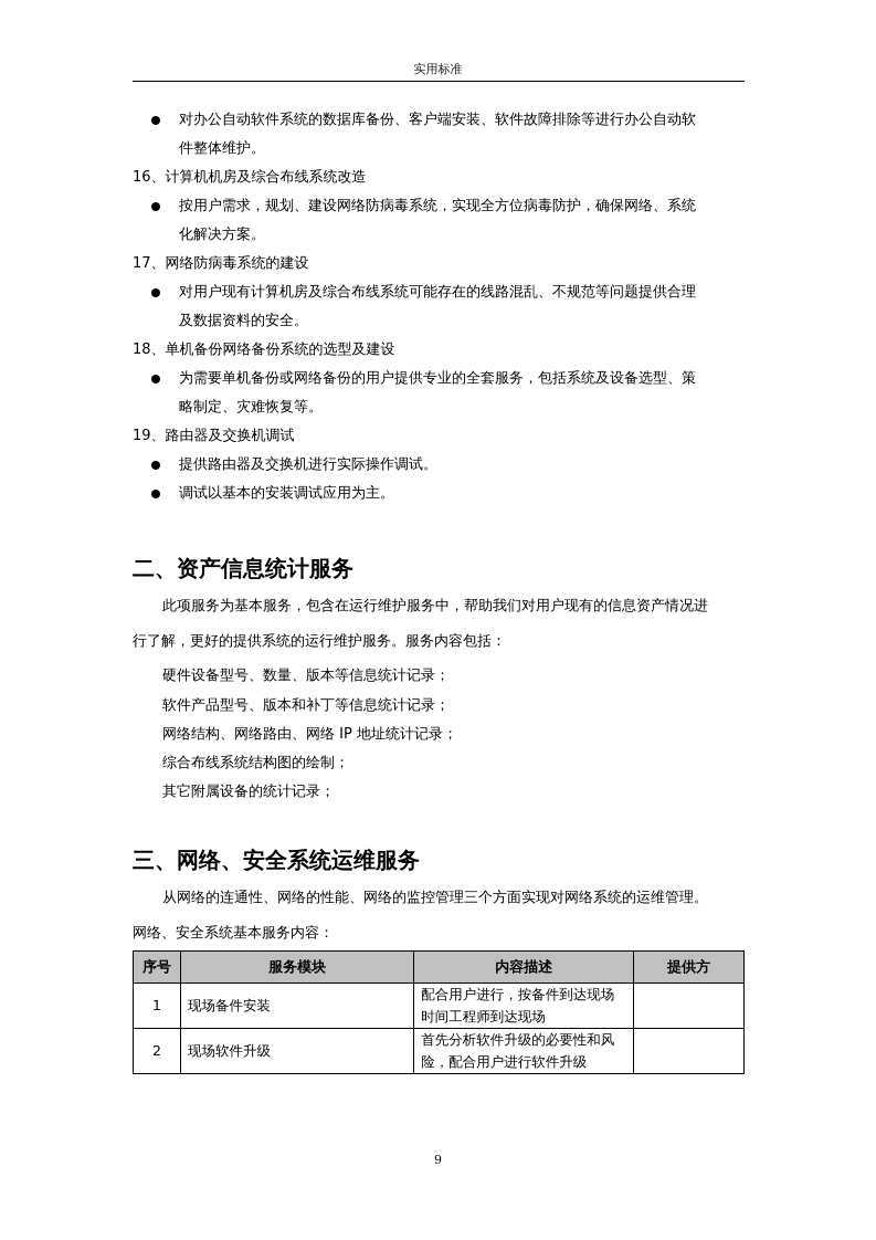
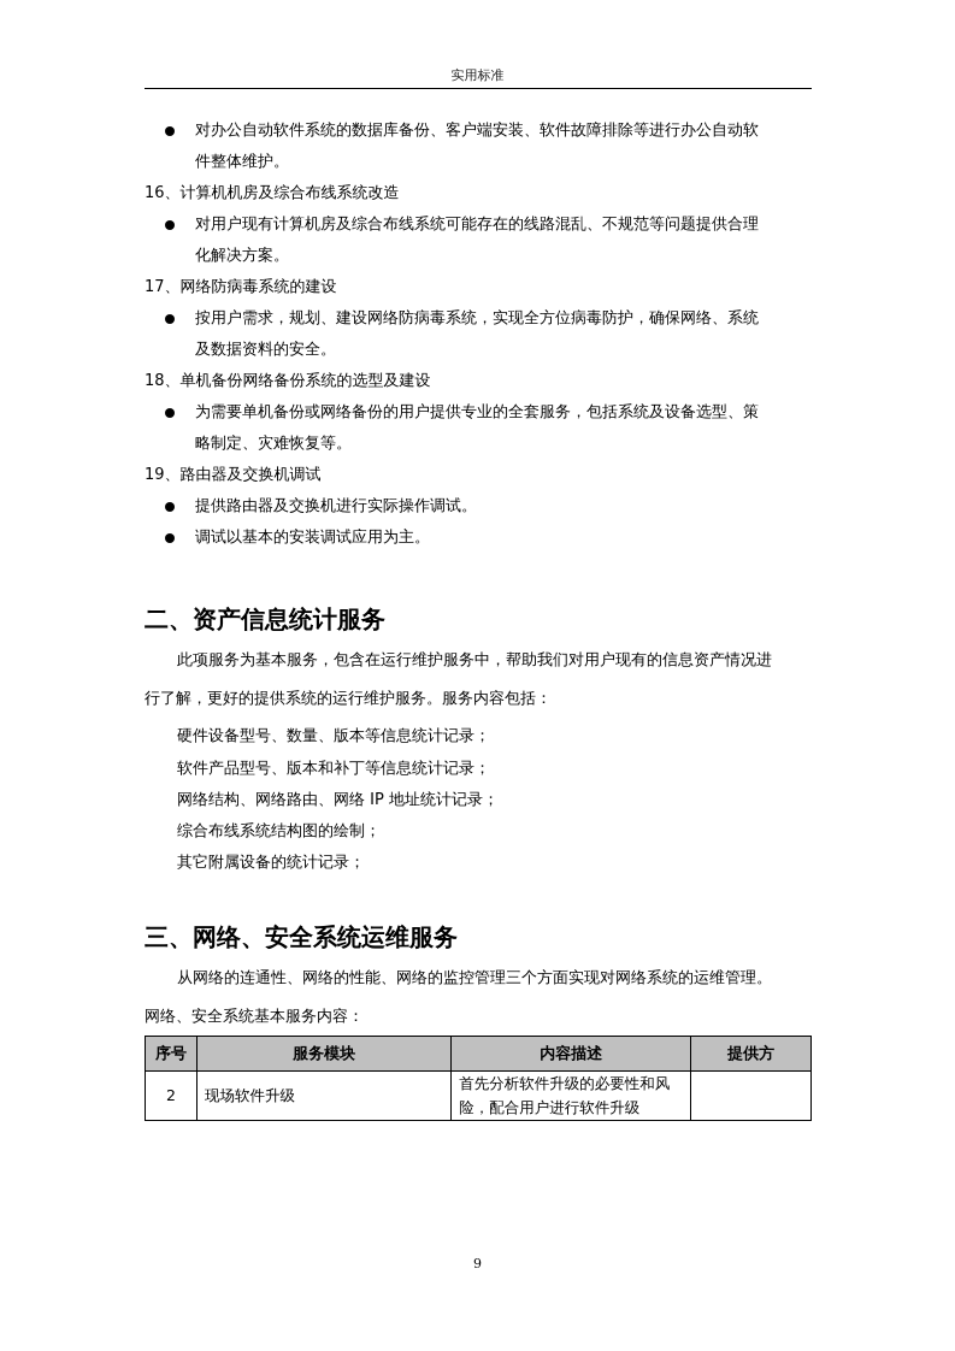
  实用标准
  对办公自动软件系统的数据库备份、客户端安装、软件故障排除等进行办公自动软
  件整体维护。
  16、计算机机房及综合布线系统改造
- 按用户需求，规划、建设网络防病毒系统，实现全方位病毒防护，确保网络、系统
+ 对用户现有计算机房及综合布线系统可能存在的线路混乱、不规范等问题提供合理
  化解决方案。
  17、网络防病毒系统的建设
- 对用户现有计算机房及综合布线系统可能存在的线路混乱、不规范等问题提供合理
+ 按用户需求，规划、建设网络防病毒系统，实现全方位病毒防护，确保网络、系统
  及数据资料的安全。
  18、单机备份网络备份系统的选型及建设
  为需要单机备份或网络备份的用户提供专业的全套服务，包括系统及设备选型、策
  略制定、灾难恢复等。
  19、路由器及交换机调试
  提供路由器及交换机进行实际操作调试。
  调试以基本的安装调试应用为主。
  二、资产信息统计服务
  此项服务为基本服务，包含在运行维护服务中，帮助我们对用户现有的信息资产情况进
  行了解，更好的提供系统的运行维护服务。服务内容包括：
  硬件设备型号、数量、版本等信息统计记录；
  软件产品型号、版本和补丁等信息统计记录；
  网络结构、网络路由、网络 IP 地址统计记录；
  综合布线系统结构图的绘制；
  其它附属设备的统计记录；
  三、网络、安全系统运维服务
  从网络的连通性、网络的性能、网络的监控管理三个方面实现对网络系统的运维管理。
  网络、安全系统基本服务内容：
  序号	服务模块	内容描述	提供方
- 1	现场备件安装	配合用户进行，按备件到达现场 时间工程师到达现场
  2	现场软件升级	首先分析软件升级的必要性和风 险，配合用户进行软件升级
  9
